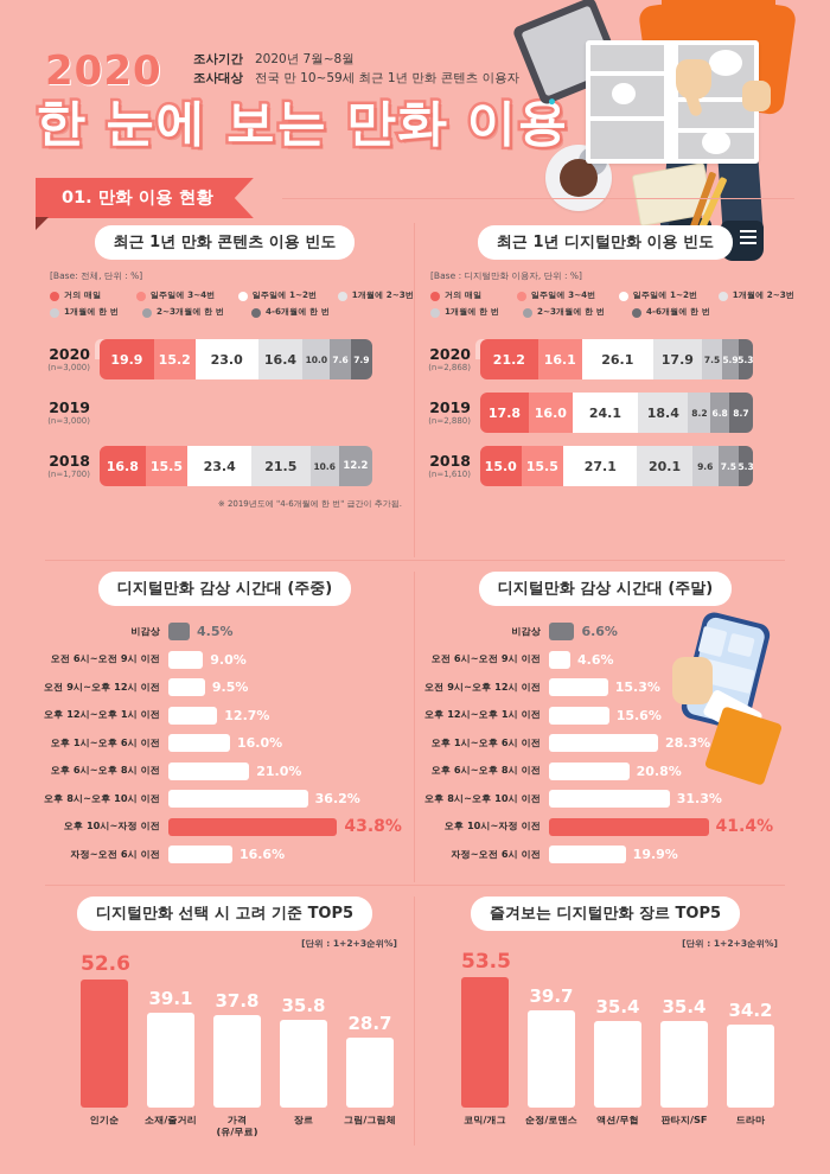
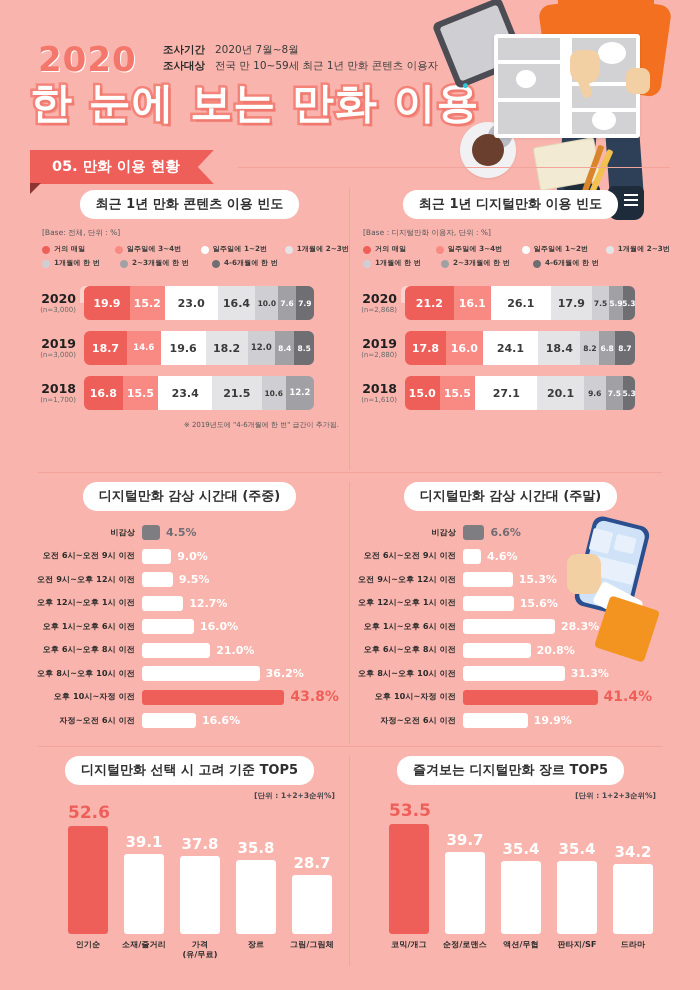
  2020
  조사기간 2020년 7월~8월
  조사대상 전국 만 10~59세 최근 1년 만화 콘텐츠 이용자
  한 눈에 보는 만화 이용
- 01. 만화 이용 현황
+ 05. 만화 이용 현황
  최근 1년 만화 콘텐츠 이용 빈도
  [Base: 전체, 단위 : %]
  거의 매일
  일주일에 3~4번
  일주일에 1~2번
  1개월에 2~3번
  1개월에 한 번
  2~3개월에 한 번
  4-6개월에 한 번
  2020
  (n=3,000)
  19.9
  15.2
  23.0
  16.4
  10.0
  7.6
  7.9
  2019
  (n=3,000)
+ 18.7
+ 14.6
+ 19.6
+ 18.2
+ 12.0
+ 8.4
+ 8.5
  2018
  (n=1,700)
  16.8
  15.5
  23.4
  21.5
  10.6
  12.2
  ※ 2019년도에 "4-6개월에 한 번" 급간이 추가됨.
  최근 1년 디지털만화 이용 빈도
  [Base : 디지털만화 이용자, 단위 : %]
  거의 매일
  일주일에 3~4번
  일주일에 1~2번
  1개월에 2~3번
  1개월에 한 번
  2~3개월에 한 번
  4-6개월에 한 번
  2020
  (n=2,868)
  21.2
  16.1
  26.1
  17.9
  7.5
  5.9
  5.3
  2019
  (n=2,880)
  17.8
  16.0
  24.1
  18.4
  8.2
  6.8
  8.7
  2018
  (n=1,610)
  15.0
  15.5
  27.1
  20.1
  9.6
  7.5
  5.3
  디지털만화 감상 시간대 (주중)
  비감상
  4.5%
  오전 6시~오전 9시 이전
  9.0%
  오전 9시~오후 12시 이전
  9.5%
  오후 12시~오후 1시 이전
  12.7%
  오후 1시~오후 6시 이전
  16.0%
  오후 6시~오후 8시 이전
  21.0%
  오후 8시~오후 10시 이전
  36.2%
  오후 10시~자정 이전
  43.8%
  자정~오전 6시 이전
  16.6%
  디지털만화 감상 시간대 (주말)
  비감상
  6.6%
  오전 6시~오전 9시 이전
  4.6%
  오전 9시~오후 12시 이전
  15.3%
  오후 12시~오후 1시 이전
  15.6%
  오후 1시~오후 6시 이전
  28.3%
  오후 6시~오후 8시 이전
  20.8%
  오후 8시~오후 10시 이전
  31.3%
  오후 10시~자정 이전
  41.4%
  자정~오전 6시 이전
  19.9%
  디지털만화 선택 시 고려 기준 TOP5
  [단위 : 1+2+3순위%]
  52.6
  인기순
  39.1
  소재/줄거리
  37.8
  가격
  (유/무료)
  35.8
  장르
  28.7
  그림/그림체
  즐겨보는 디지털만화 장르 TOP5
  [단위 : 1+2+3순위%]
  53.5
  코믹/개그
  39.7
  순정/로맨스
  35.4
  액션/무협
  35.4
  판타지/SF
  34.2
  드라마
